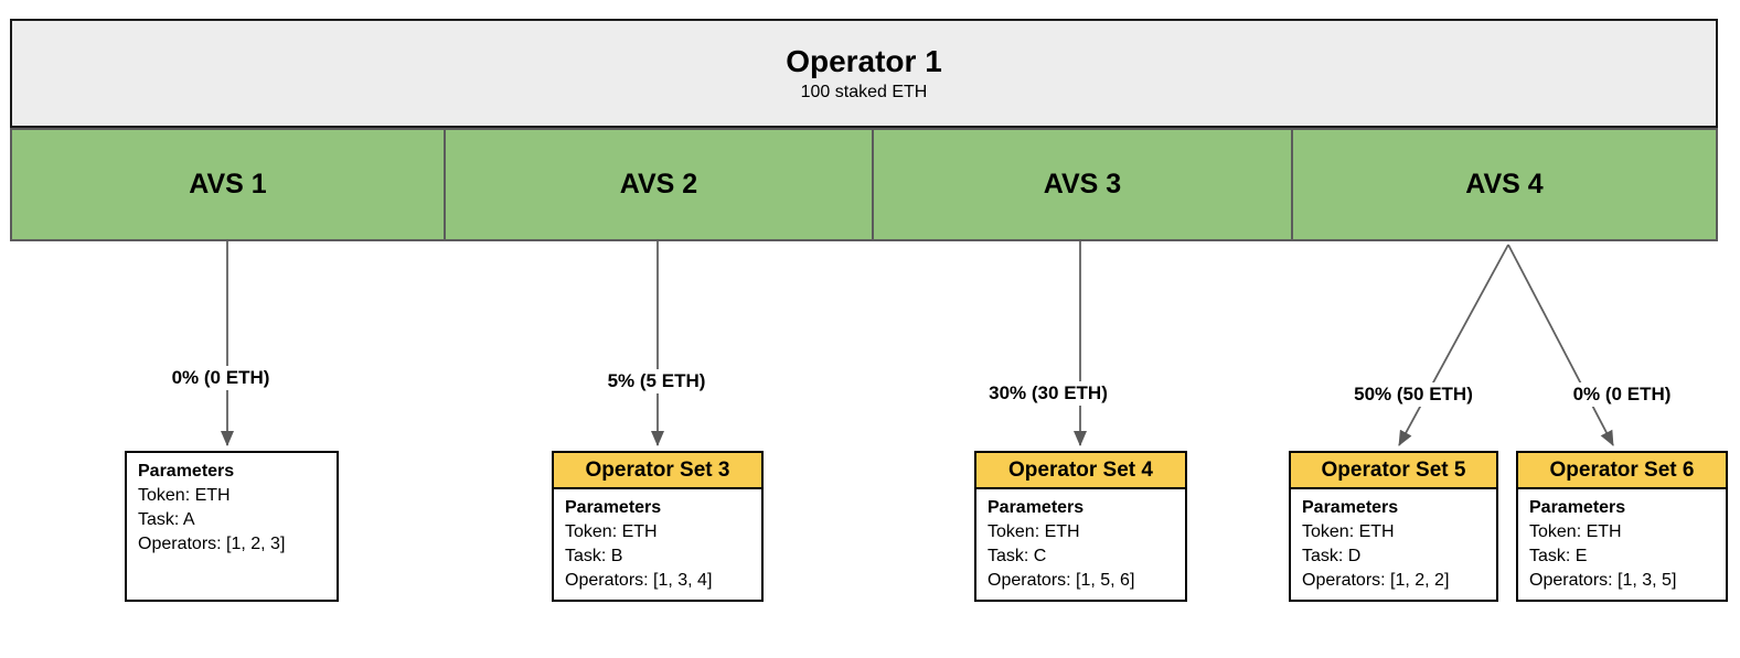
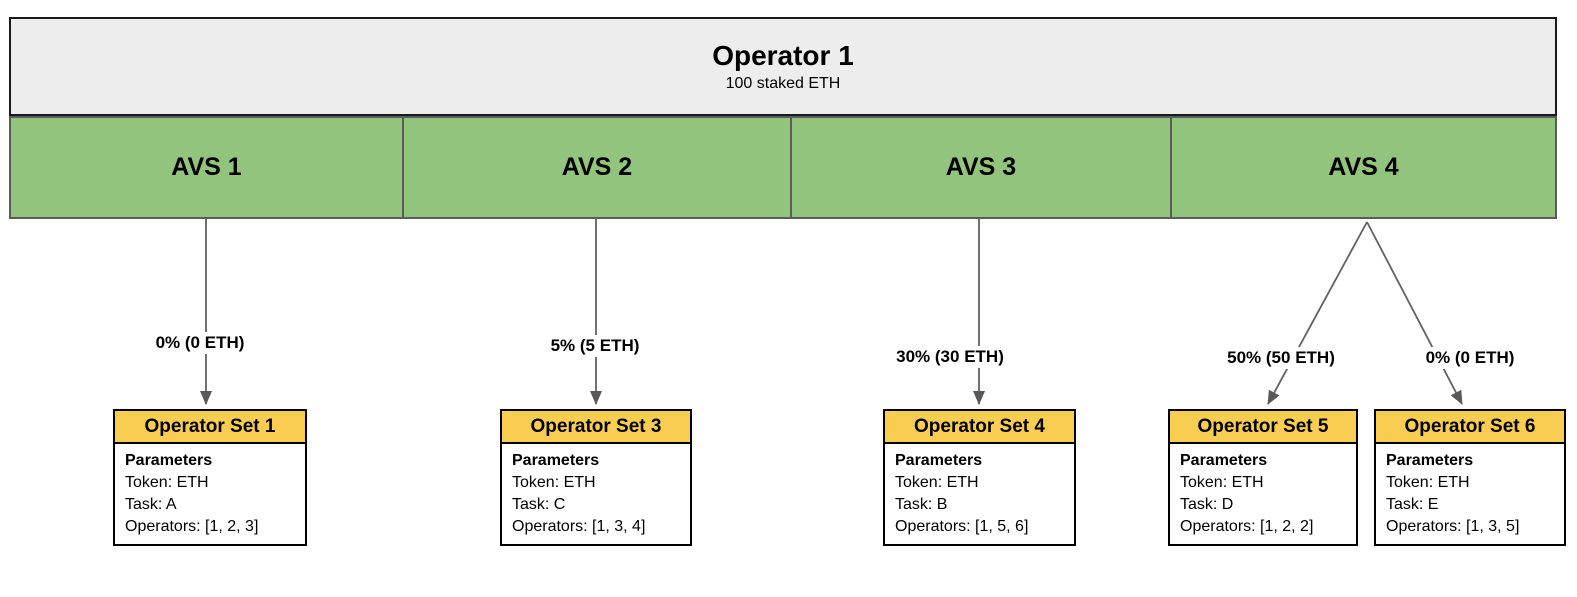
  Operator 1
  100 staked ETH
  AVS 1
  AVS 2
  AVS 3
  AVS 4
  0% (0 ETH)
  5% (5 ETH)
  30% (30 ETH)
  50% (50 ETH)
  0% (0 ETH)
+ Operator Set 1
  Parameters
  Token: ETH
  Task: A
  Operators: [1, 2, 3]
  Operator Set 3
  Parameters
  Token: ETH
- Task: B
+ Task: C
  Operators: [1, 3, 4]
  Operator Set 4
  Parameters
  Token: ETH
- Task: C
+ Task: B
  Operators: [1, 5, 6]
  Operator Set 5
  Parameters
  Token: ETH
  Task: D
  Operators: [1, 2, 2]
  Operator Set 6
  Parameters
  Token: ETH
  Task: E
  Operators: [1, 3, 5]
